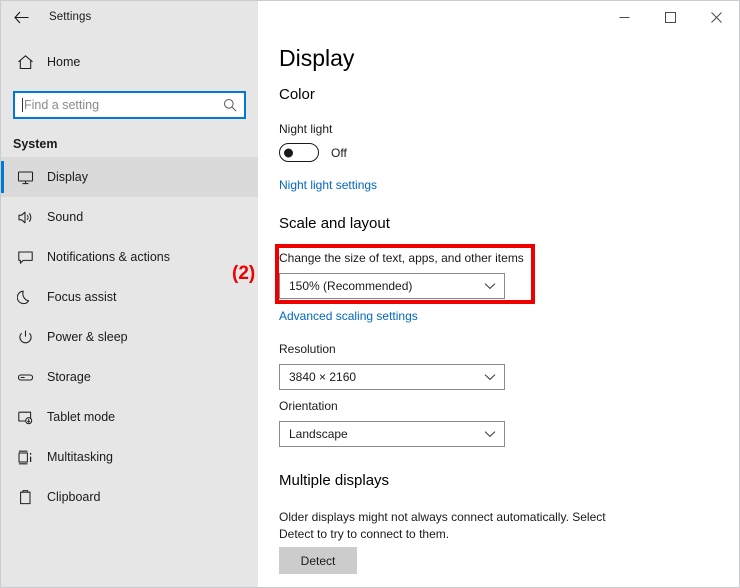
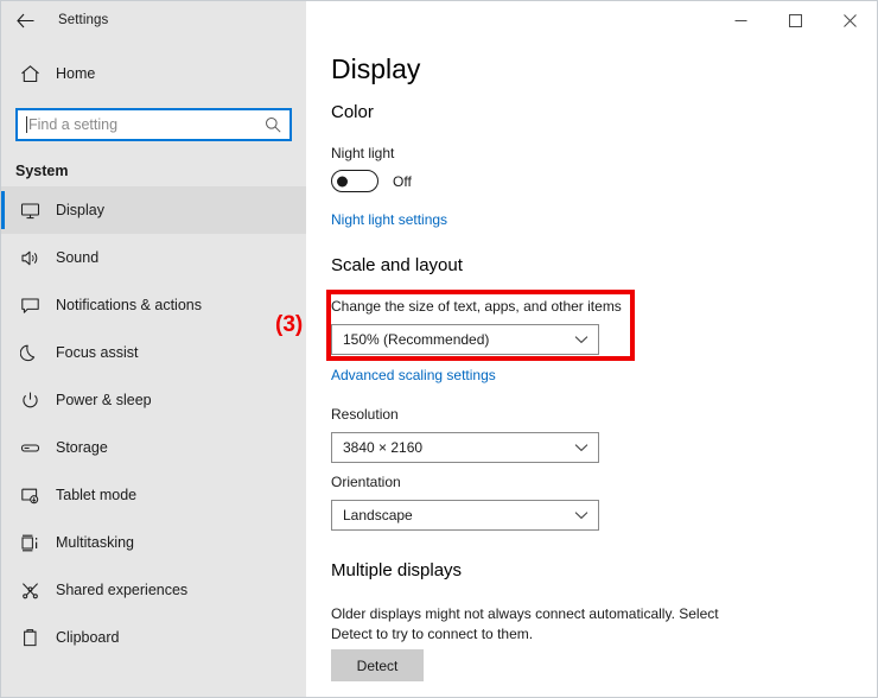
  Settings
  Home
  Find a setting
  System
  Display
  Sound
  Notifications & actions
  Focus assist
  Power & sleep
  Storage
  Tablet mode
  Multitasking
+ Shared experiences
  Clipboard
  Display
  Color
  Night light
  Off
  Night light settings
  Scale and layout
  Change the size of text, apps, and other items
  150% (Recommended)
  Advanced scaling settings
  Resolution
  3840 × 2160
  Orientation
  Landscape
  Multiple displays
  Older displays might not always connect automatically. Select Detect to try to connect to them.
  Detect
- (2)
+ (3)
